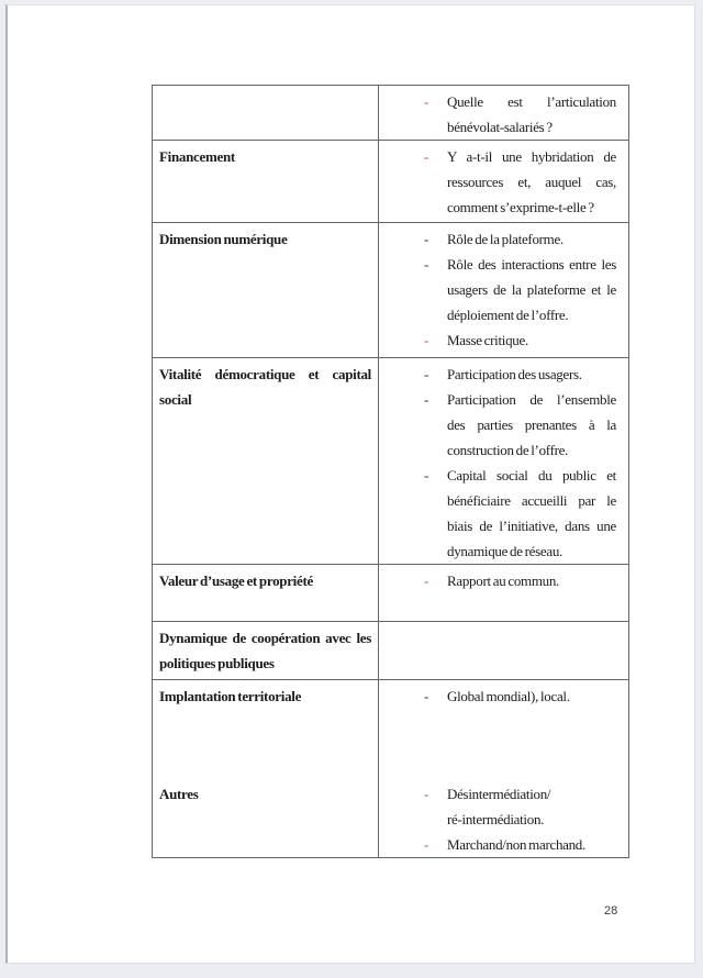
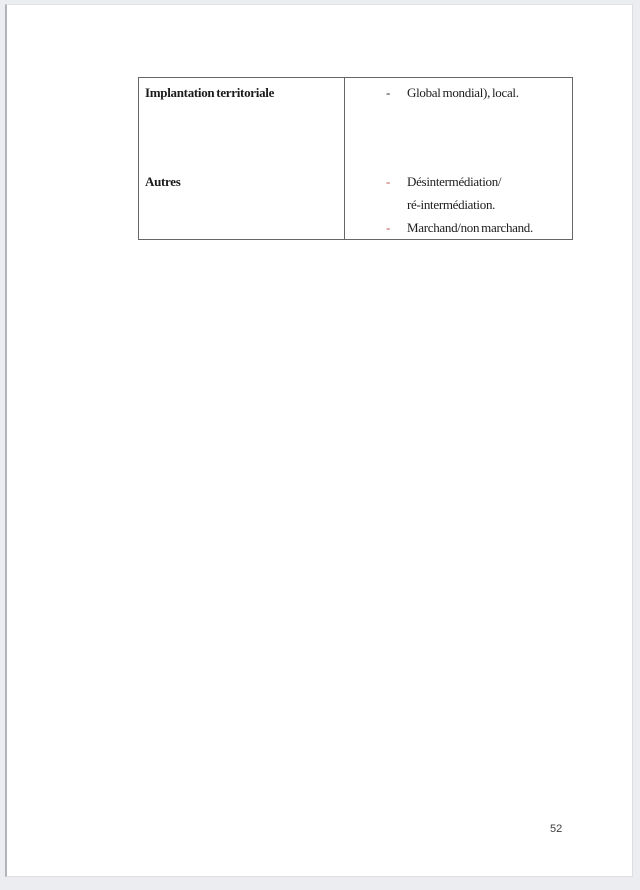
- 	- Quelle est l’articulationbénévolat-salariés ?
- Financement	- Y a-t-il une hybridation deressources et, auquel cas,comment s’exprime-t-elle ?
- Dimension numérique	- Rôle de la plateforme.- Rôle des interactions entre lesusagers de la plateforme et ledéploiement de l’offre.- Masse critique.
- Vitalité démocratique et capitalsocial	- Participation des usagers.- Participation de l’ensembledes parties prenantes à laconstruction de l’offre.- Capital social du public etbénéficiaire accueilli par lebiais de l’initiative, dans unedynamique de réseau.
- Valeur d’usage et propriété	- Rapport au commun.
- Dynamique de coopération avec lespolitiques publiques
  Implantation territorialeAutres	- Global mondial), local.- Désintermédiation/ré-intermédiation.- Marchand/non marchand.
- 28
+ 52
